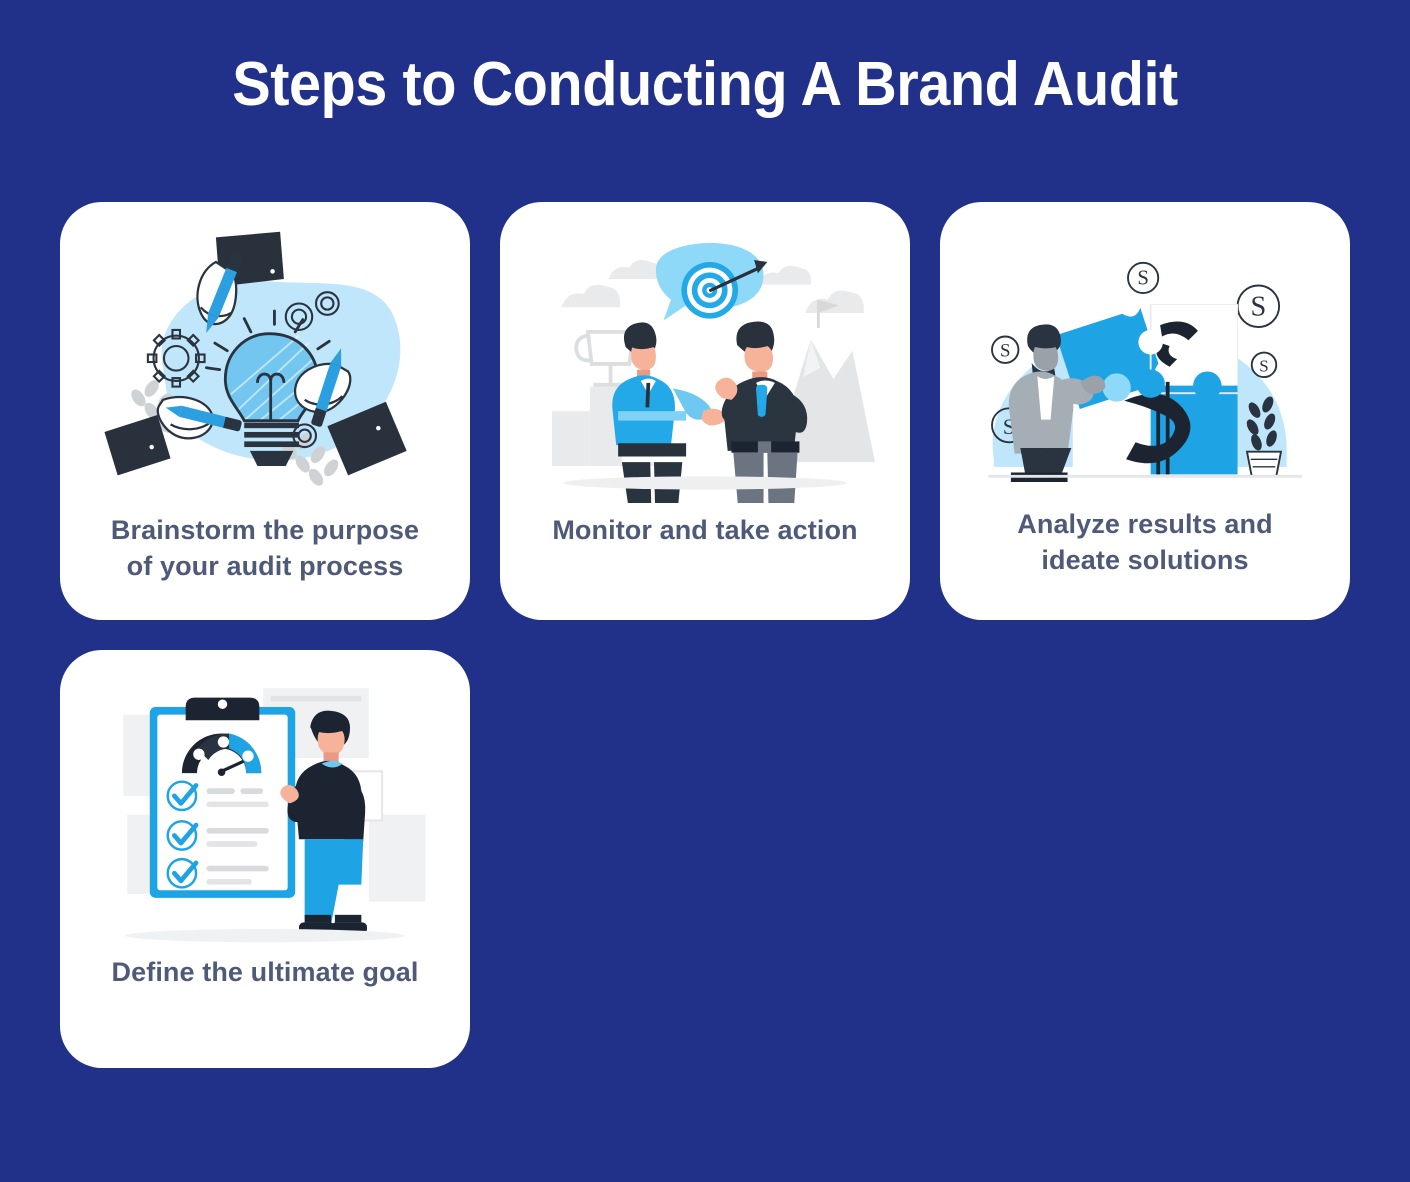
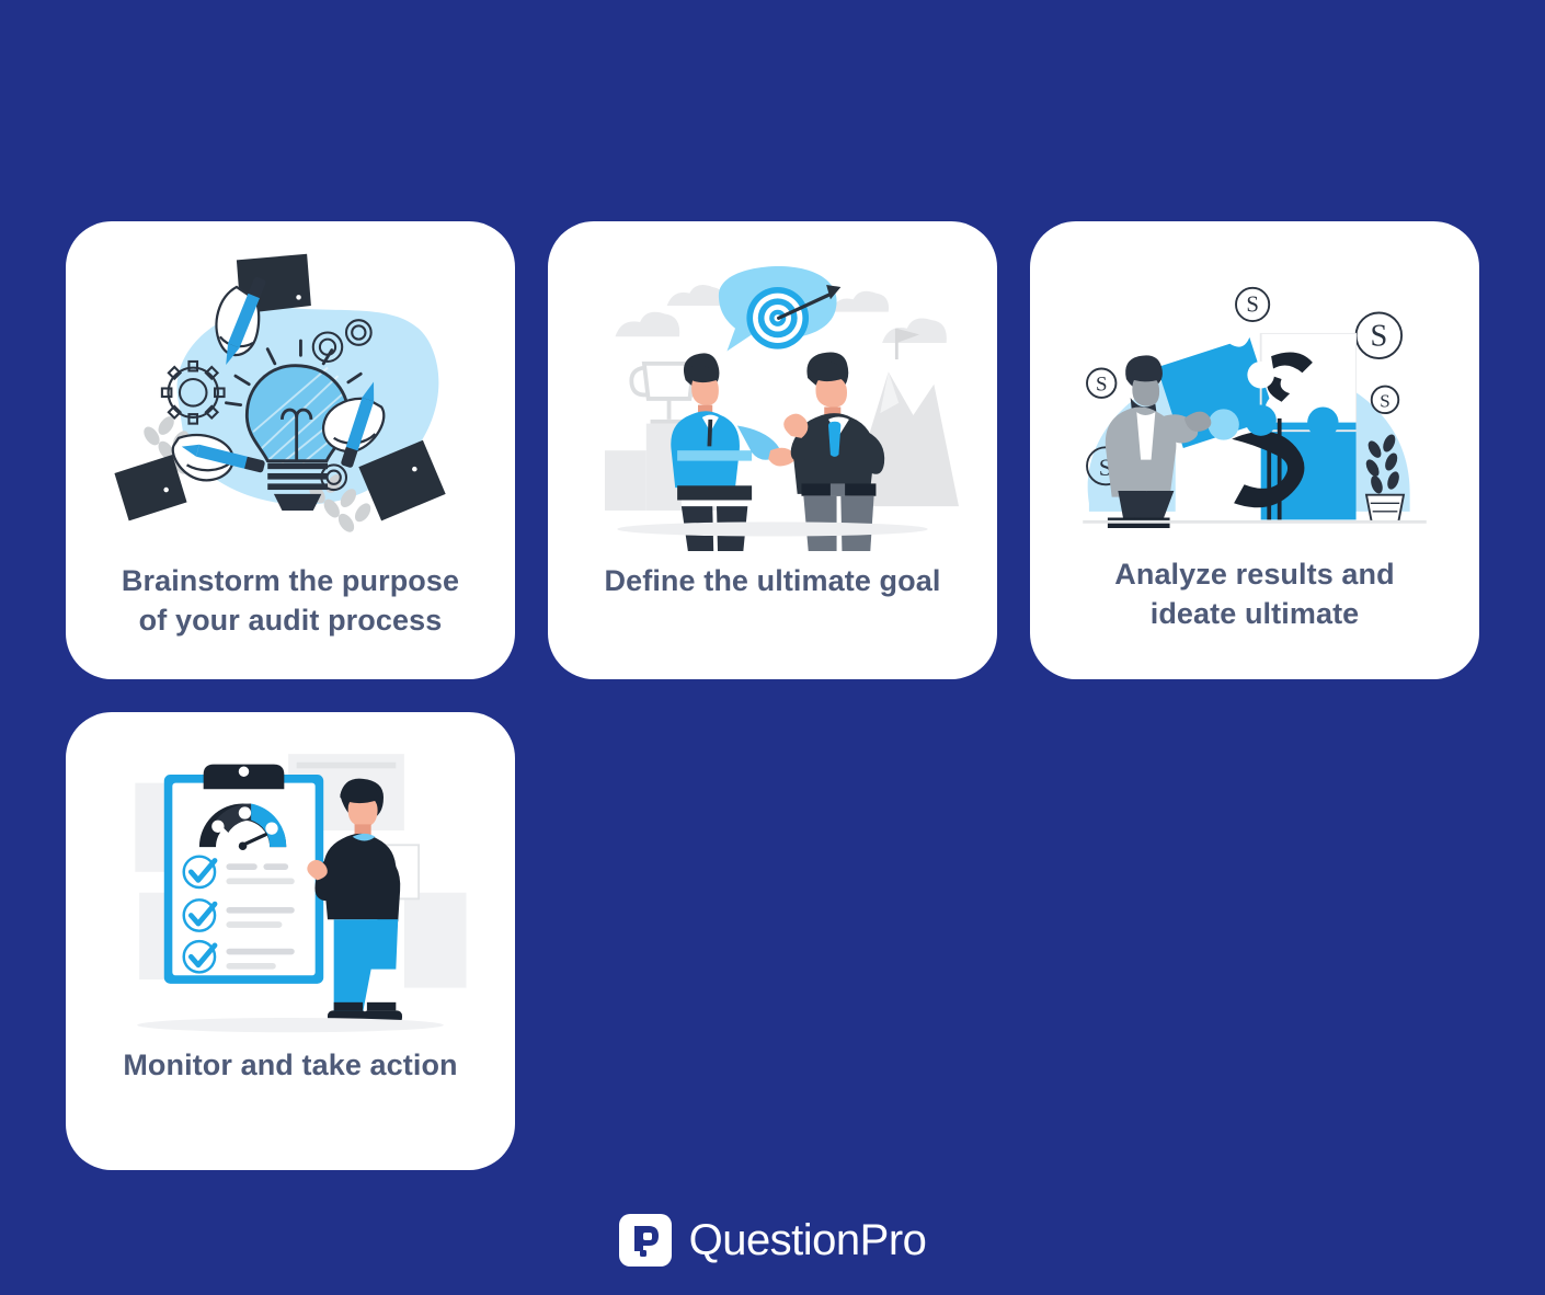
- Steps to Conducting A Brand Audit
  Brainstorm the purpose of your audit process
- Monitor and take action
+ Define the ultimate goal
  S
  S
  S
  S
  S
- Analyze results and ideate solutions
+ Analyze results and ideate ultimate
- Define the ultimate goal
+ Monitor and take action
+ QuestionPro
